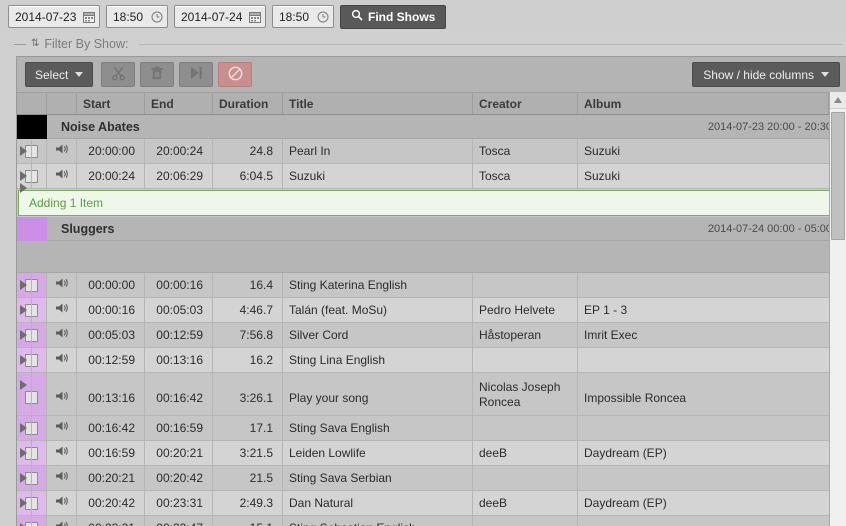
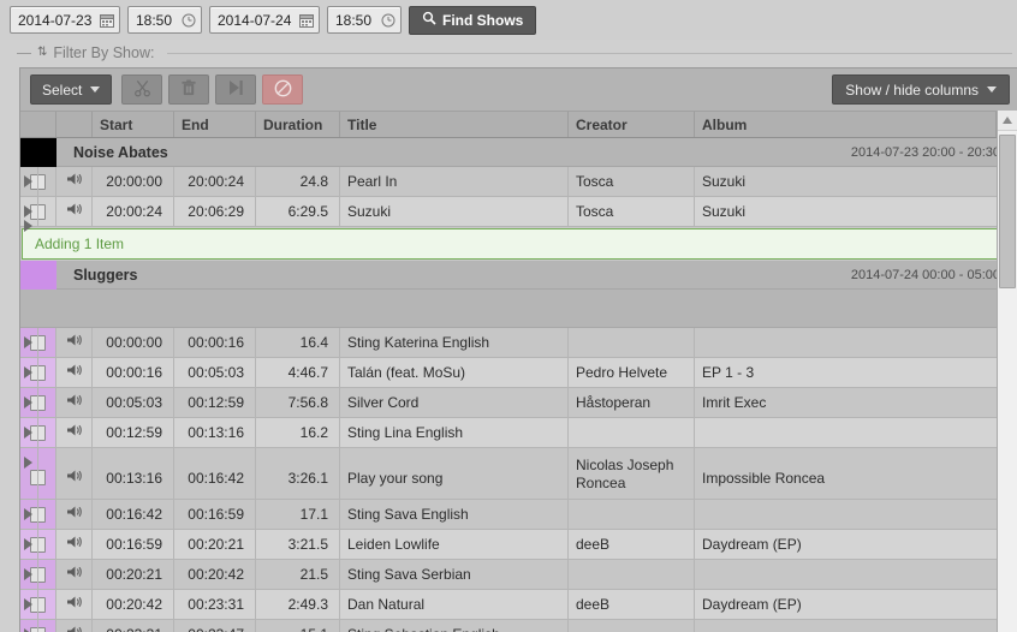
  2014-07-23
  18:50
  2014-07-24
  18:50
  Find Shows
  ⇅
  Filter By Show:
  Select
  Show / hide columns
  Start
  End
  Duration
  Title
  Creator
  Album
  Noise Abates
  2014-07-23 20:00 - 20:3
  20:00:00
  20:00:24
  24.8
  Pearl In
  Tosca
  Suzuki
  20:00:24
  20:06:29
- 6:04.5
+ 6:29.5
  Suzuki
  Tosca
  Suzuki
  Adding 1 Item
  Sluggers
  2014-07-24 00:00 - 05:0
  00:00:00
  00:00:16
  16.4
  Sting Katerina English
  00:00:16
  00:05:03
  4:46.7
  Talán (feat. MoSu)
  Pedro Helvete
  EP 1 - 3
  00:05:03
  00:12:59
  7:56.8
  Silver Cord
  Håstoperan
  Imrit Exec
  00:12:59
  00:13:16
  16.2
  Sting Lina English
  00:13:16
  00:16:42
  3:26.1
  Play your song
  Nicolas Joseph Roncea
  Impossible Roncea
  00:16:42
  00:16:59
  17.1
  Sting Sava English
  00:16:59
  00:20:21
  3:21.5
  Leiden Lowlife
  deeB
  Daydream (EP)
  00:20:21
  00:20:42
  21.5
  Sting Sava Serbian
  00:20:42
  00:23:31
  2:49.3
  Dan Natural
  deeB
  Daydream (EP)
